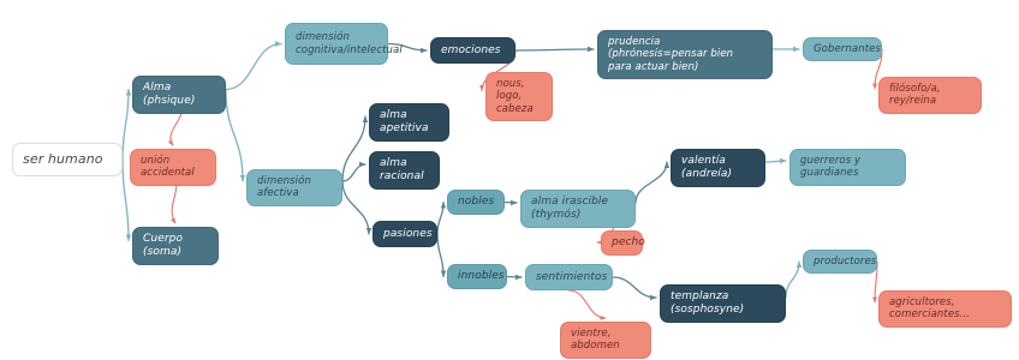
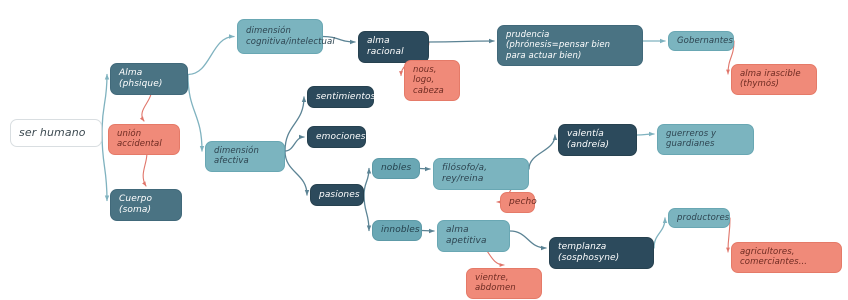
  ser humano
  Alma (phsique)
  unión accidental
  Cuerpo (soma)
  dimensión
  cognitiva/intelectual
  dimensión afectiva
- emociones
+ alma racional
  nous, logo,
  cabeza
  prudencia (phrónesis=pensar bien
  para actuar bien)
  Gobernantes
- filósofo/a, rey/reina
+ alma irascible (thymós)
- alma apetitiva
+ sentimientos
- alma racional
+ emociones
  pasiones
  nobles
  innobles
- alma irascible (thymós)
+ filósofo/a, rey/reina
  pecho
- sentimientos
+ alma apetitiva
  vientre, abdomen
  valentía (andreía)
  guerreros y guardianes
  templanza (sosphosyne)
  productores
  agricultores, comerciantes...
